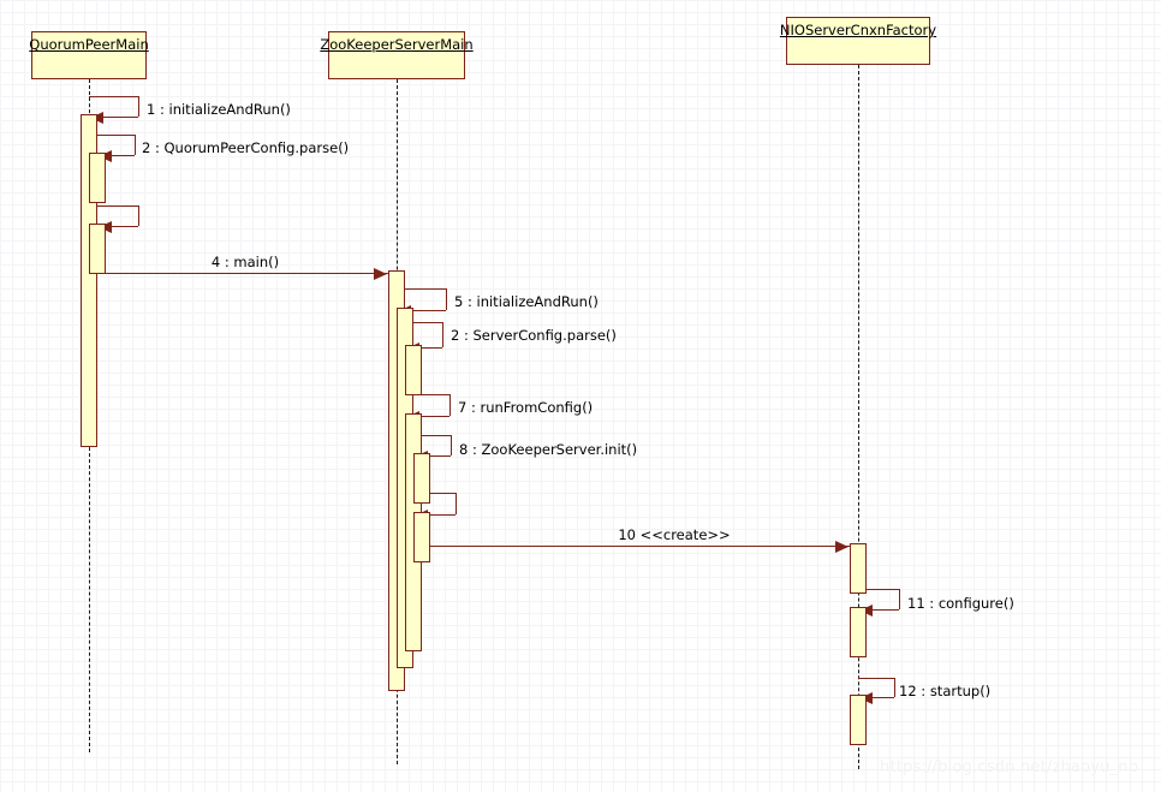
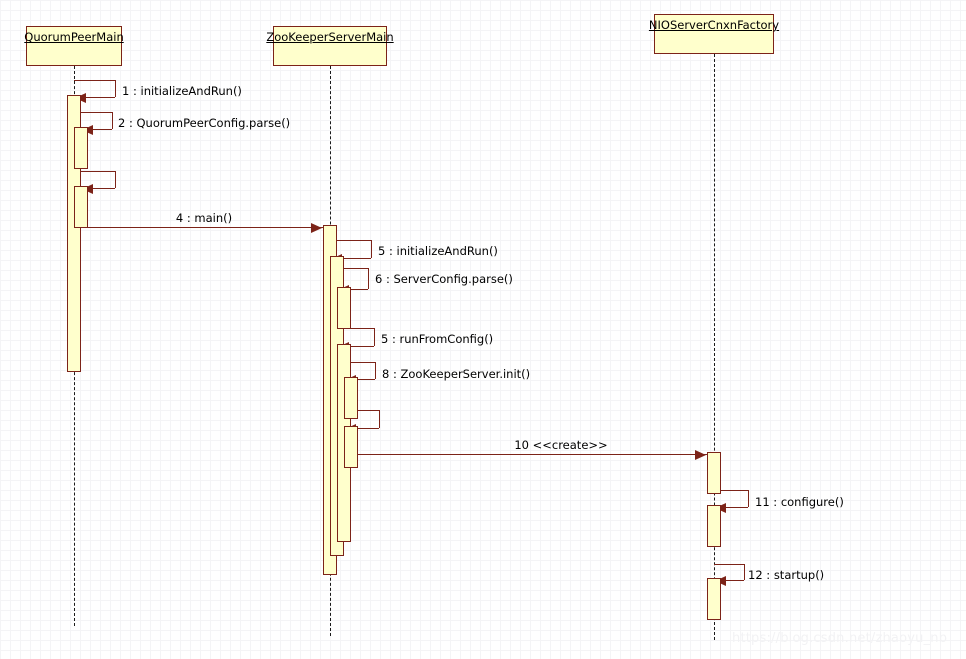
  1 : initializeAndRun()
  2 : QuorumPeerConfig.parse()
  4 : main()
  5 : initializeAndRun()
- 2 : ServerConfig.parse()
+ 6 : ServerConfig.parse()
- 7 : runFromConfig()
+ 5 : runFromConfig()
  8 : ZooKeeperServer.init()
  10 <<create>>
  11 : configure()
  12 : startup()
  QuorumPeerMain
  ZooKeeperServerMain
  NIOServerCnxnFactory
